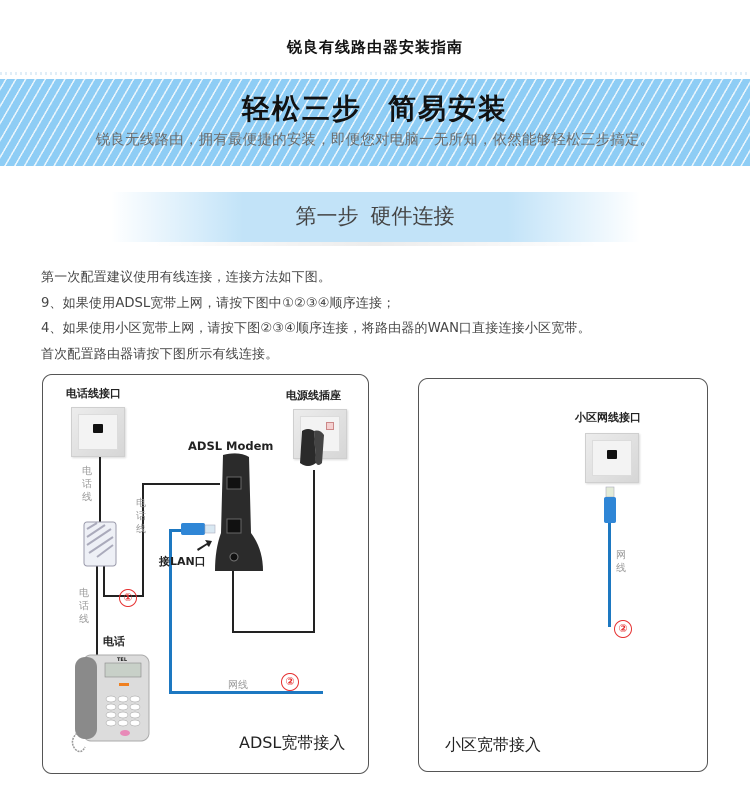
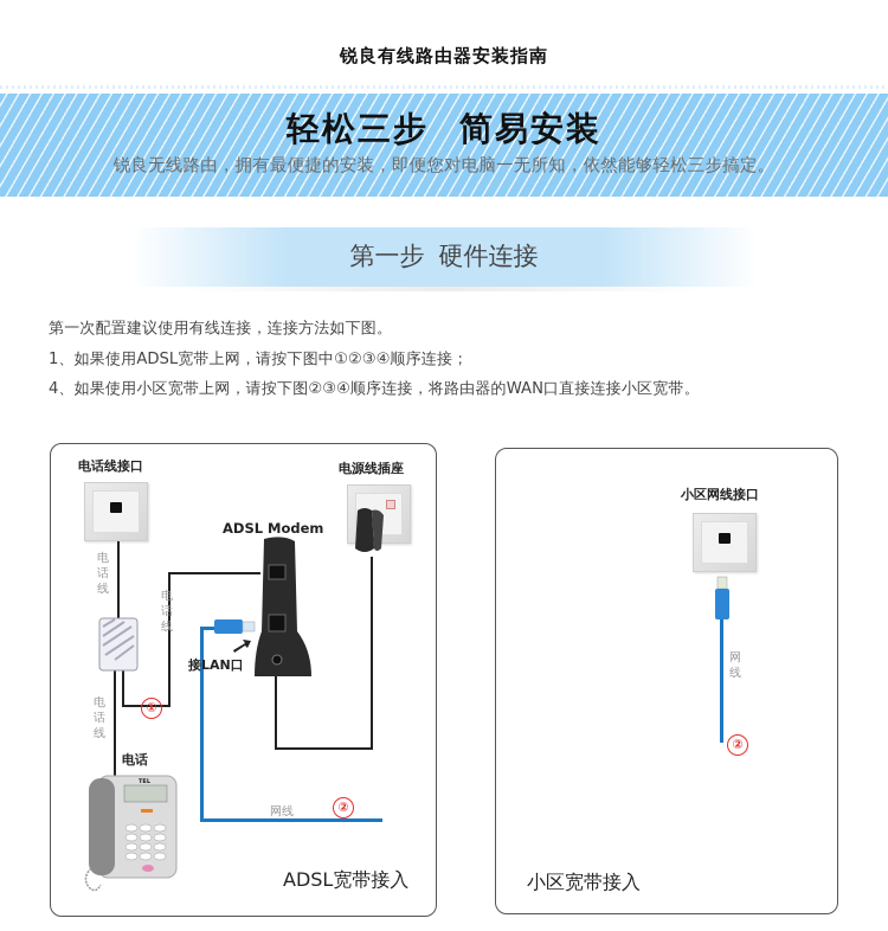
  锐良有线路由器安装指南
  轻松三步 简易安装
  锐良无线路由，拥有最便捷的安装，即便您对电脑一无所知，依然能够轻松三步搞定。
  第一步 硬件连接
  第一次配置建议使用有线连接，连接方法如下图。
- 9、如果使用ADSL宽带上网，请按下图中①②③④顺序连接；
+ 1、如果使用ADSL宽带上网，请按下图中①②③④顺序连接；
  4、如果使用小区宽带上网，请按下图②③④顺序连接，将路由器的WAN口直接连接小区宽带。
- 首次配置路由器请按下图所示有线连接。
  电话线接口
  电源线插座
  ADSL Modem
  接LAN口
  电话线
  电话线
  电话线
  ①
  ②
  网线
  电话
  ADSL宽带接入
  小区网线接口
  网线
  ②
  小区宽带接入
